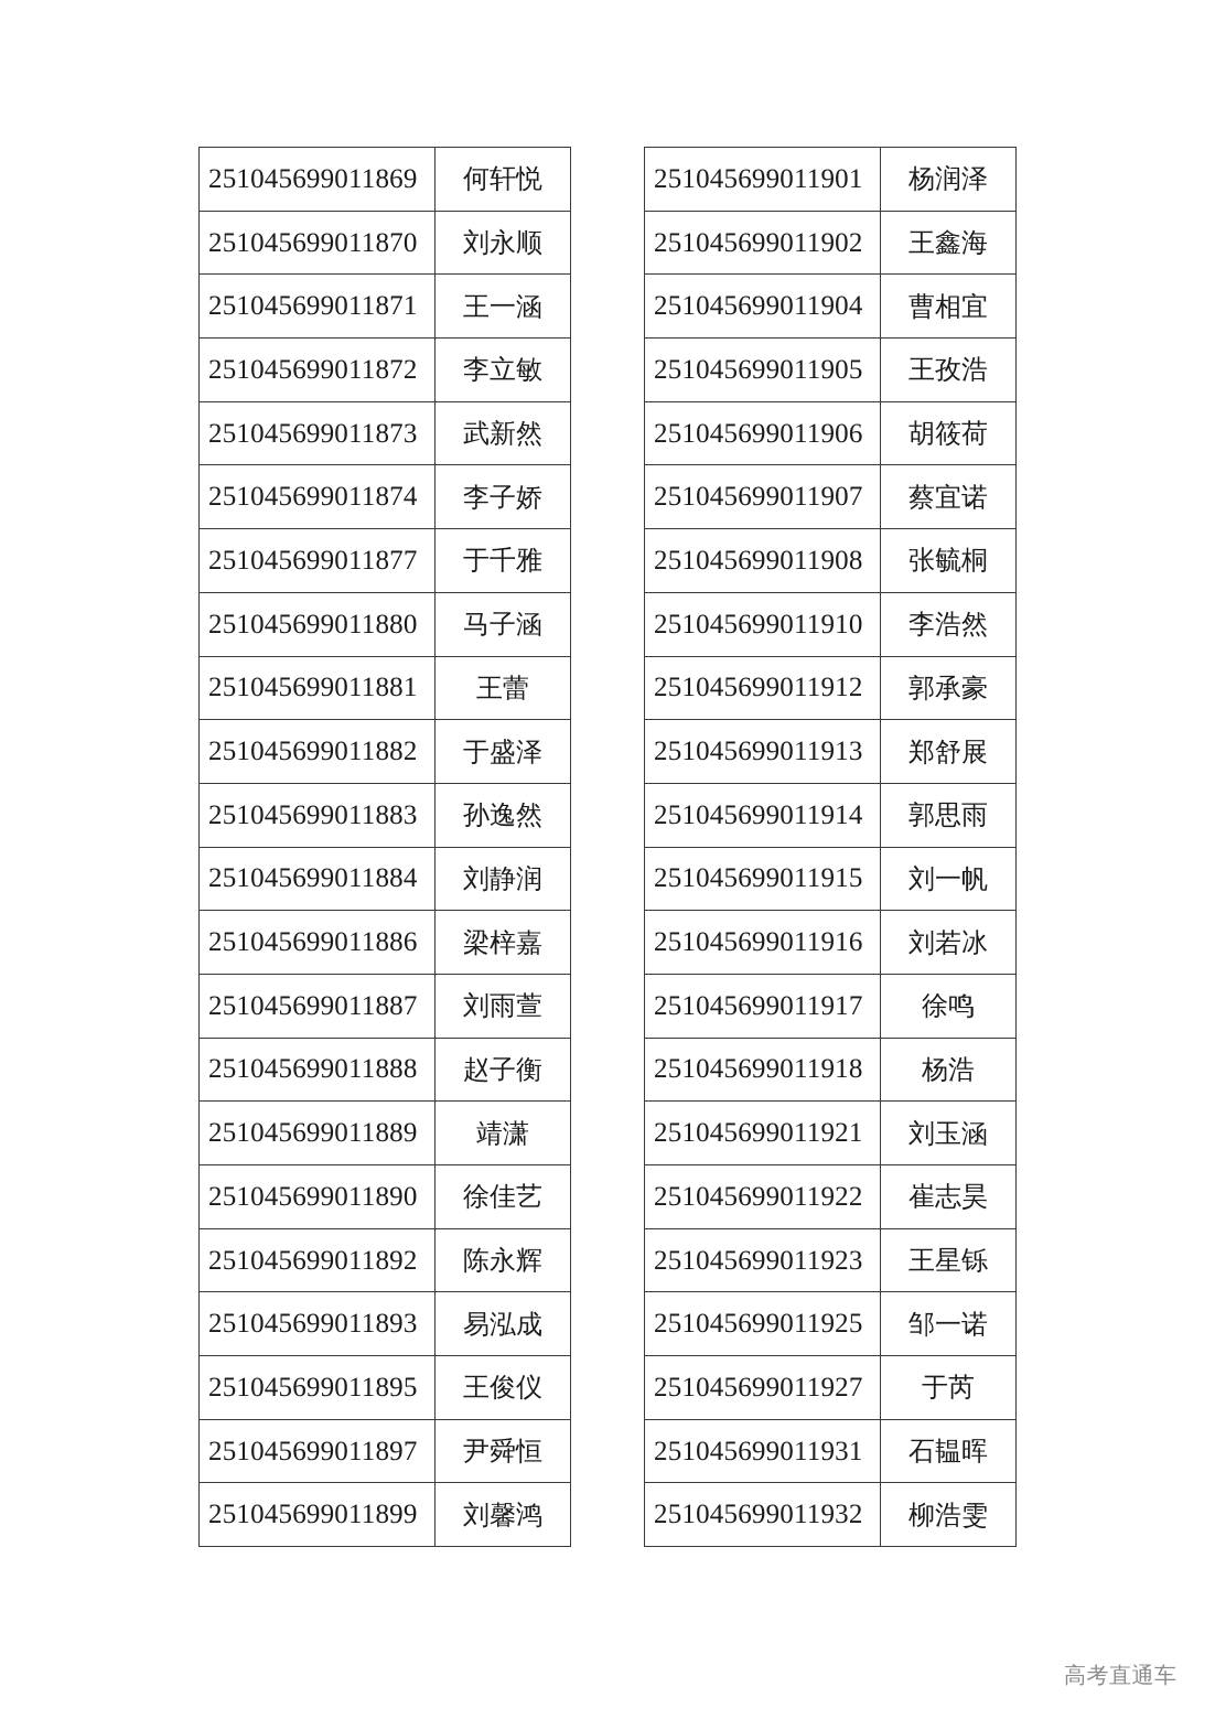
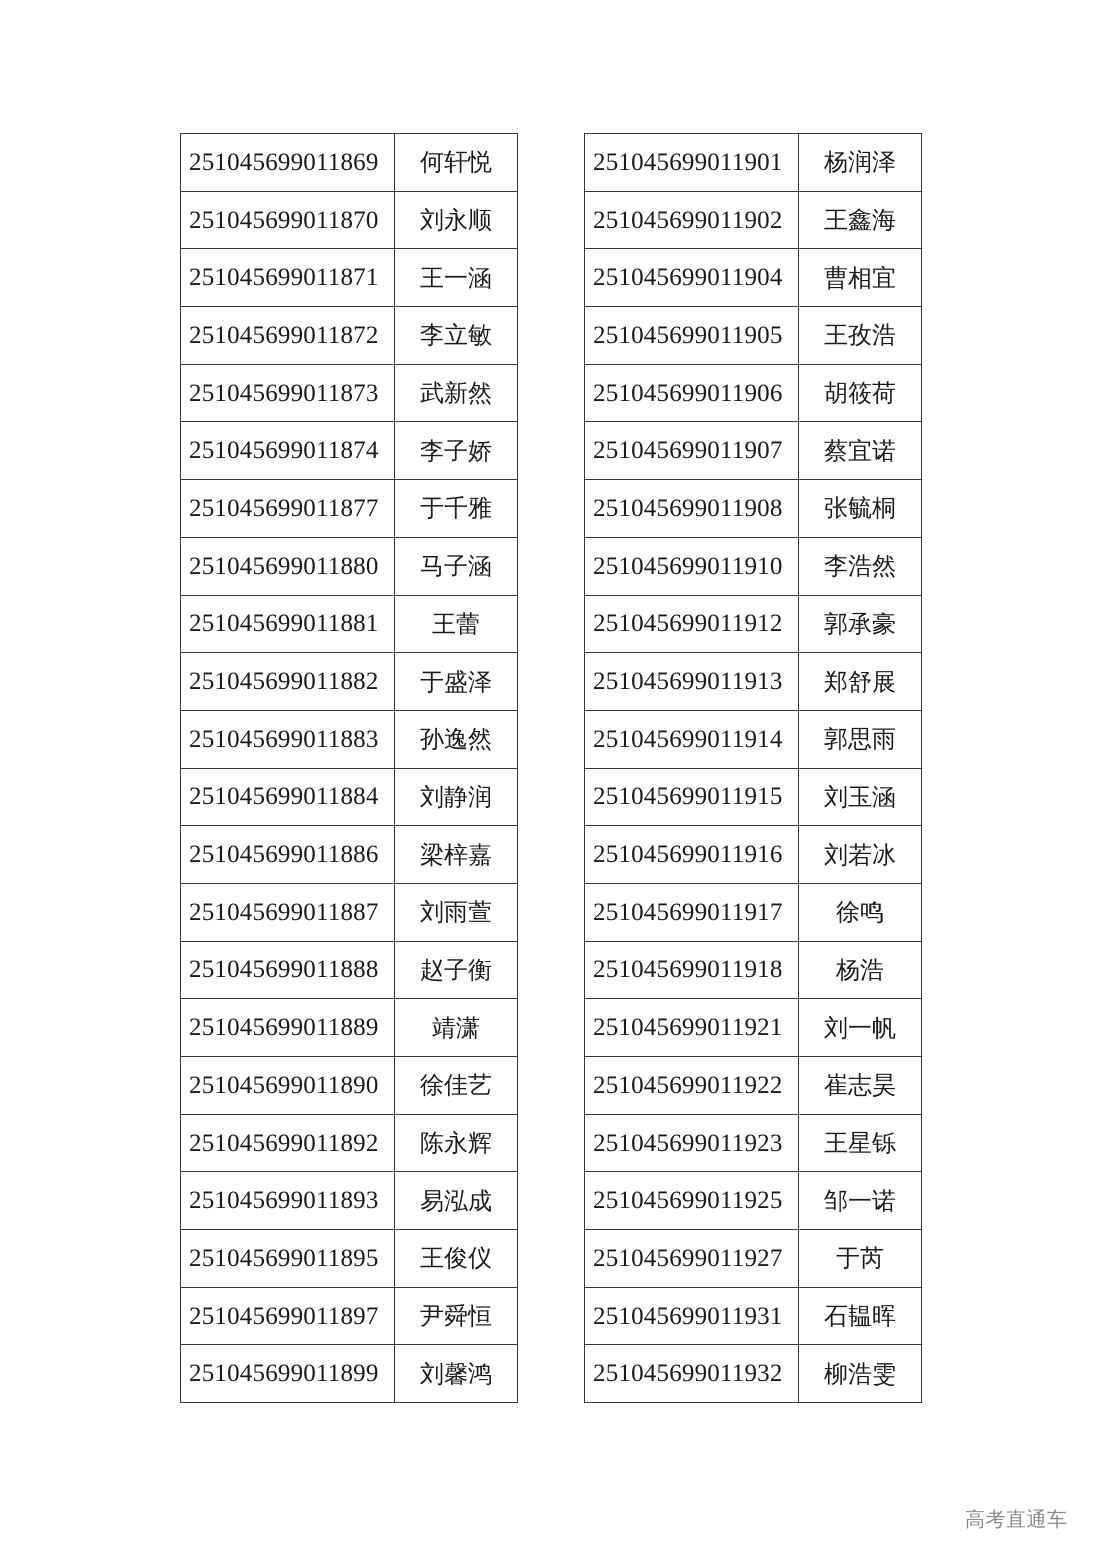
  251045699011869	何轩悦
  251045699011870	刘永顺
  251045699011871	王一涵
  251045699011872	李立敏
  251045699011873	武新然
  251045699011874	李子娇
  251045699011877	于千雅
  251045699011880	马子涵
  251045699011881	王蕾
  251045699011882	于盛泽
  251045699011883	孙逸然
  251045699011884	刘静润
  251045699011886	梁梓嘉
  251045699011887	刘雨萱
  251045699011888	赵子衡
  251045699011889	靖潇
  251045699011890	徐佳艺
  251045699011892	陈永辉
  251045699011893	易泓成
  251045699011895	王俊仪
  251045699011897	尹舜恒
  251045699011899	刘馨鸿
  251045699011901	杨润泽
  251045699011902	王鑫海
  251045699011904	曹相宜
  251045699011905	王孜浩
  251045699011906	胡筱荷
  251045699011907	蔡宜诺
  251045699011908	张毓桐
  251045699011910	李浩然
  251045699011912	郭承豪
  251045699011913	郑舒展
  251045699011914	郭思雨
- 251045699011915	刘一帆
+ 251045699011915	刘玉涵
  251045699011916	刘若冰
  251045699011917	徐鸣
  251045699011918	杨浩
- 251045699011921	刘玉涵
+ 251045699011921	刘一帆
  251045699011922	崔志昊
  251045699011923	王星铄
  251045699011925	邹一诺
  251045699011927	于芮
  251045699011931	石韫晖
  251045699011932	柳浩雯
  高考直通车
